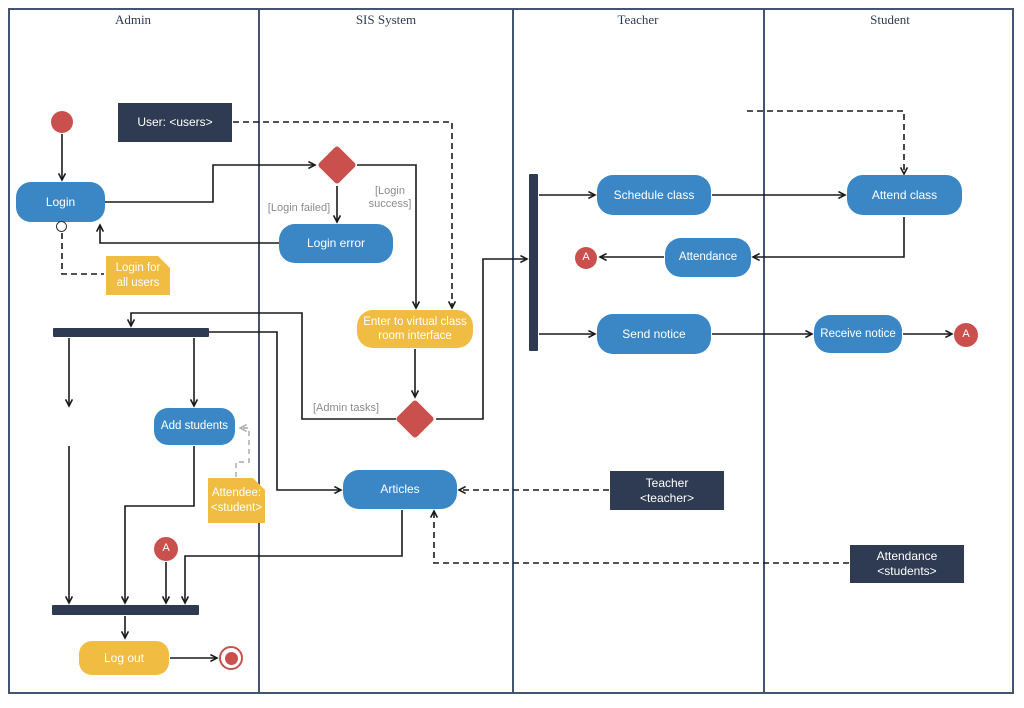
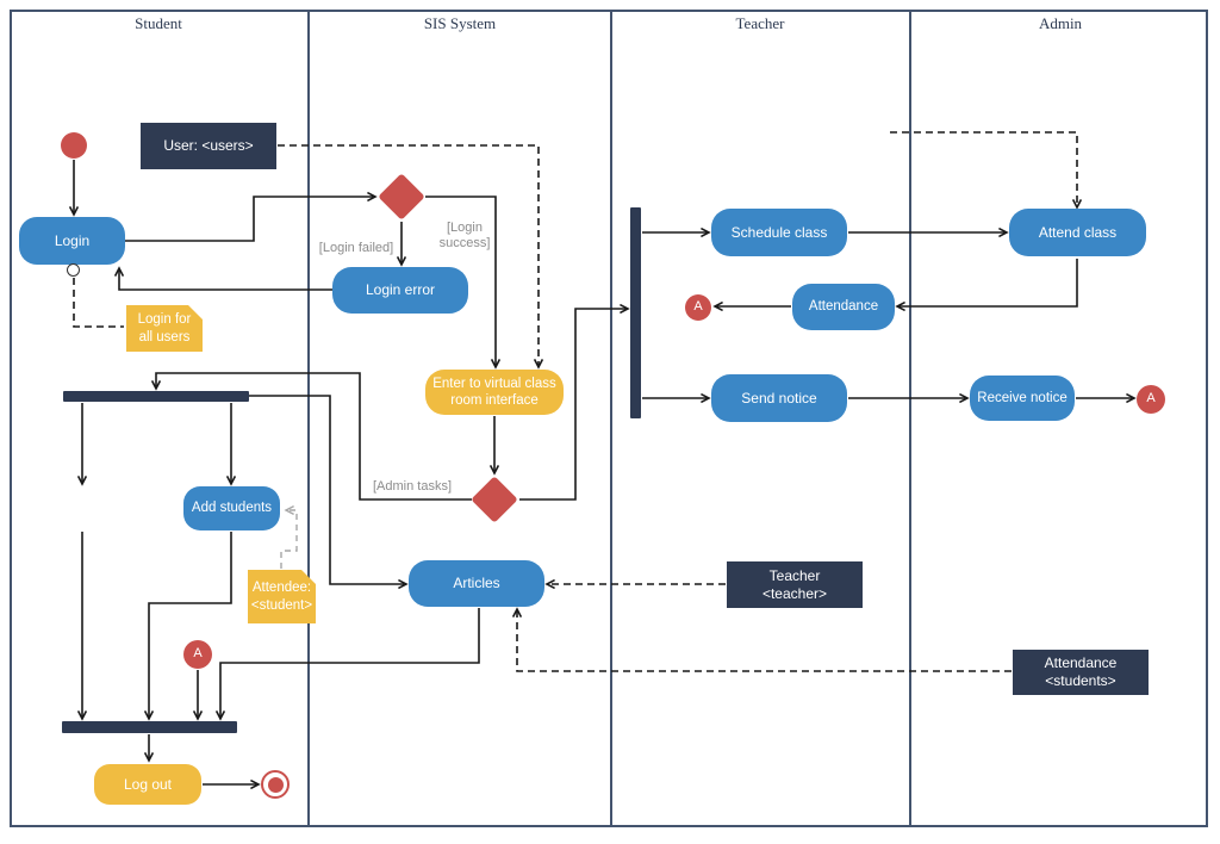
- Admin
+ Student
  SIS System
  Teacher
- Student
+ Admin
  User: <users>
  Login
  Login for
  all users
  Add students
  Attendee:
  <student>
  A
  Log out
  Login error
  Enter to virtual class
  room interface
  Articles
  [Login failed]
  [Login
  success]
  [Admin tasks]
  Schedule class
  A
  Attendance
  Send notice
  Teacher
  <teacher>
  Attend class
  Receive notice
  A
  Attendance
  <students>
